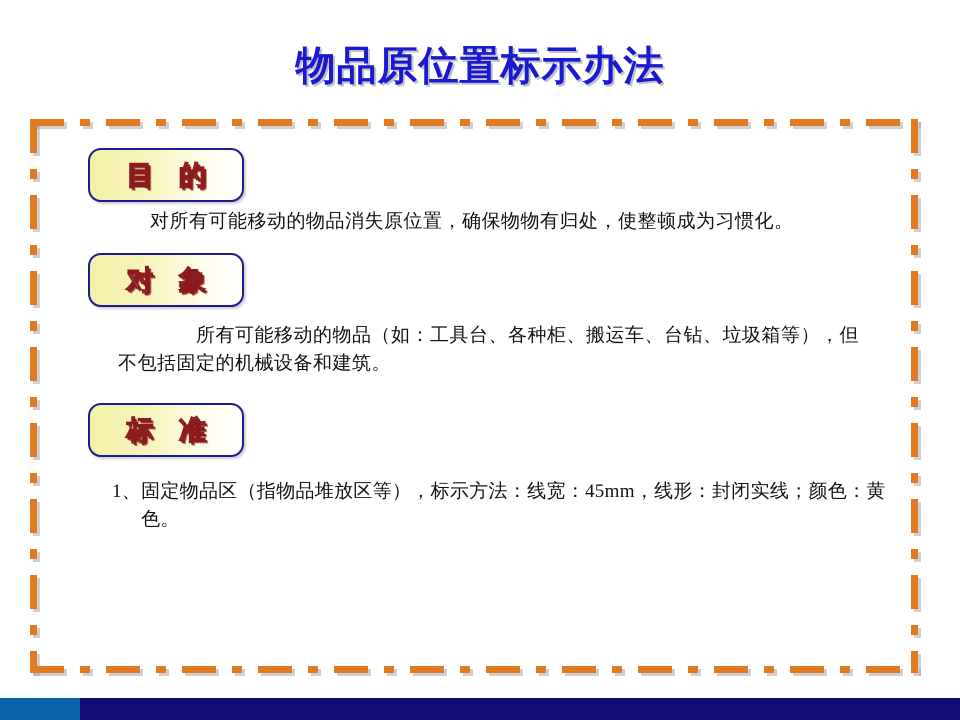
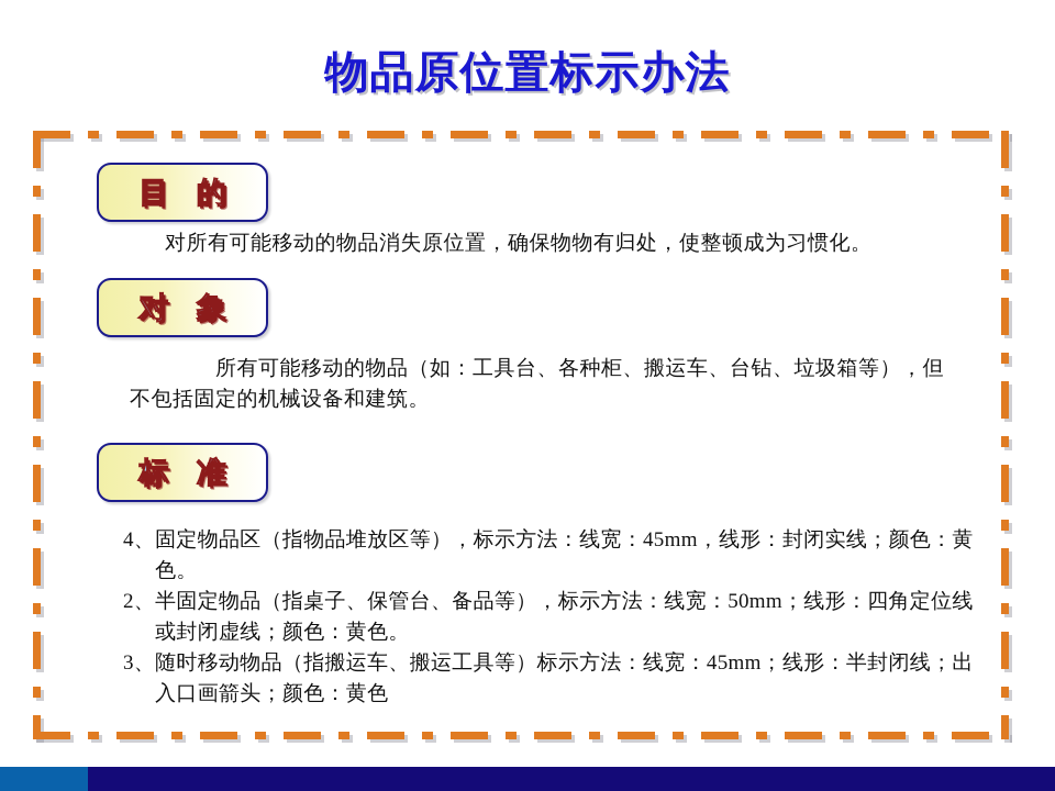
  物品原位置标示办法
  目 的
  对所有可能移动的物品消失原位置，确保物物有归处，使整顿成为习惯化。
  对 象
  所有可能移动的物品（如：工具台、各种柜、搬运车、台钻、垃圾箱等），但不包括固定的机械设备和建筑。
  标 准
- 1、
+ 4、
  固定物品区（指物品堆放区等），标示方法：线宽：45mm，线形：封闭实线；颜色：黄色。
+ 2、
+ 半固定物品（指桌子、保管台、备品等），标示方法：线宽：50mm；线形：四角定位线或封闭虚线；颜色：黄色。
+ 3、
+ 随时移动物品（指搬运车、搬运工具等）标示方法：线宽：45mm；线形：半封闭线；出入口画箭头；颜色：黄色
